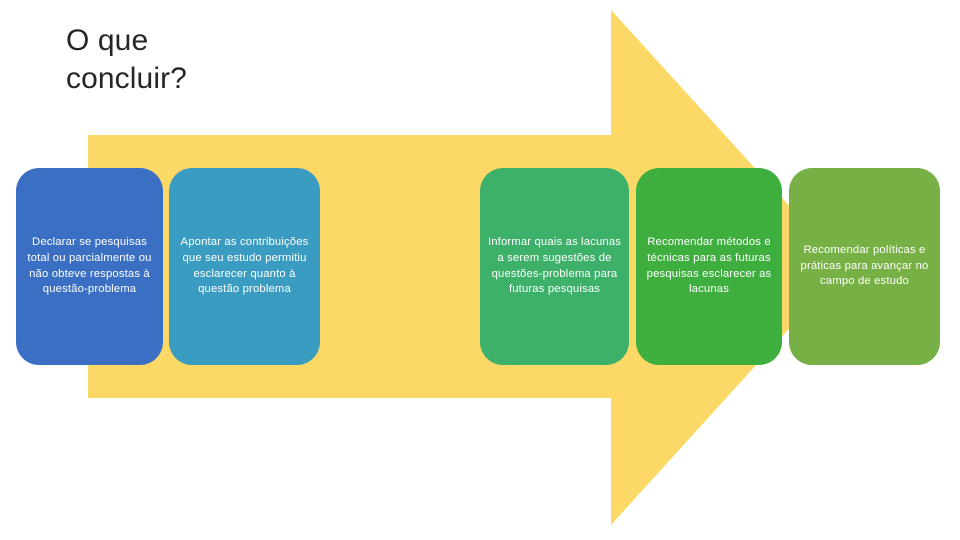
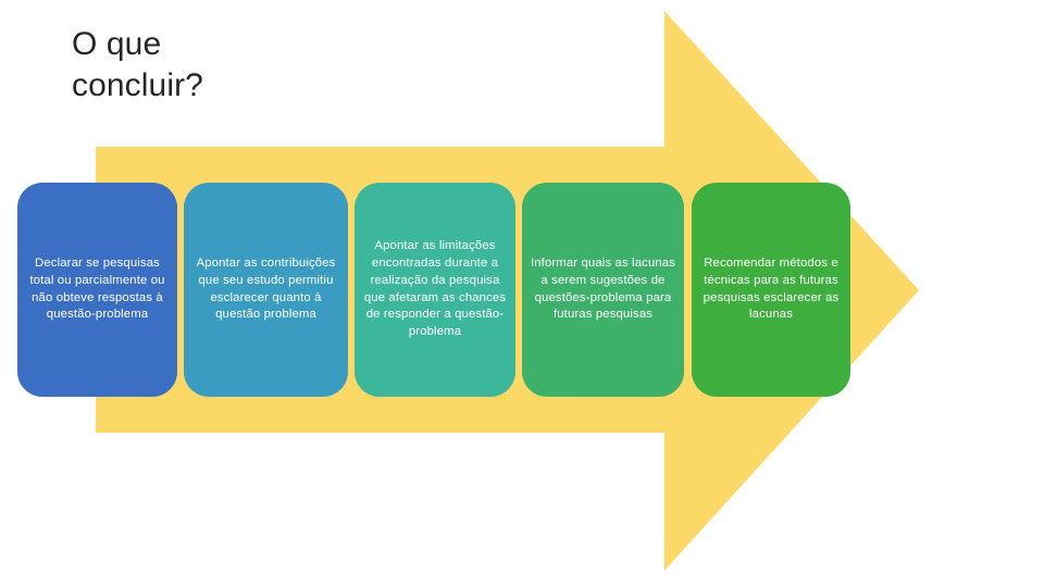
  O que
  concluir?
  Declarar se pesquisas total ou parcialmente ou não obteve respostas à questão-problema
  Apontar as contribuições que seu estudo permitiu esclarecer quanto à questão problema
+ Apontar as limitações encontradas durante a realização da pesquisa que afetaram as chances de responder a questão-problema
  Informar quais as lacunas a serem sugestões de questões-problema para futuras pesquisas
  Recomendar métodos e técnicas para as futuras pesquisas esclarecer as lacunas
- Recomendar políticas e práticas para avançar no campo de estudo
